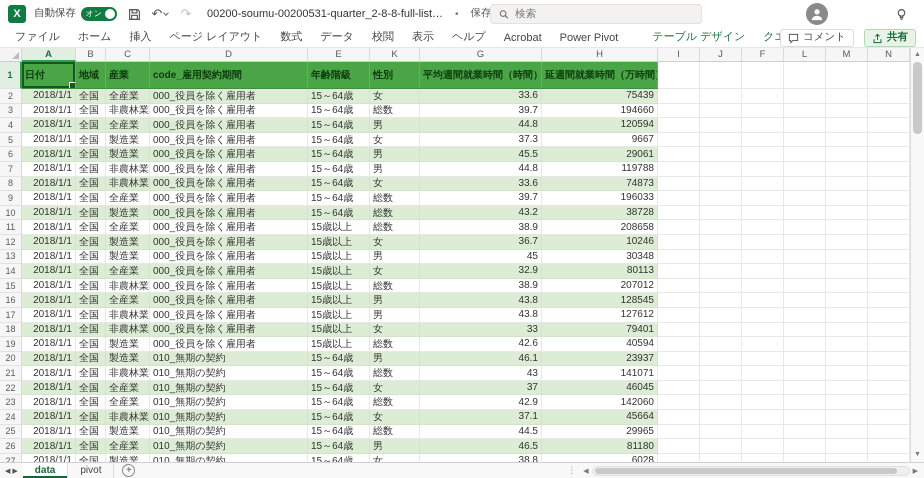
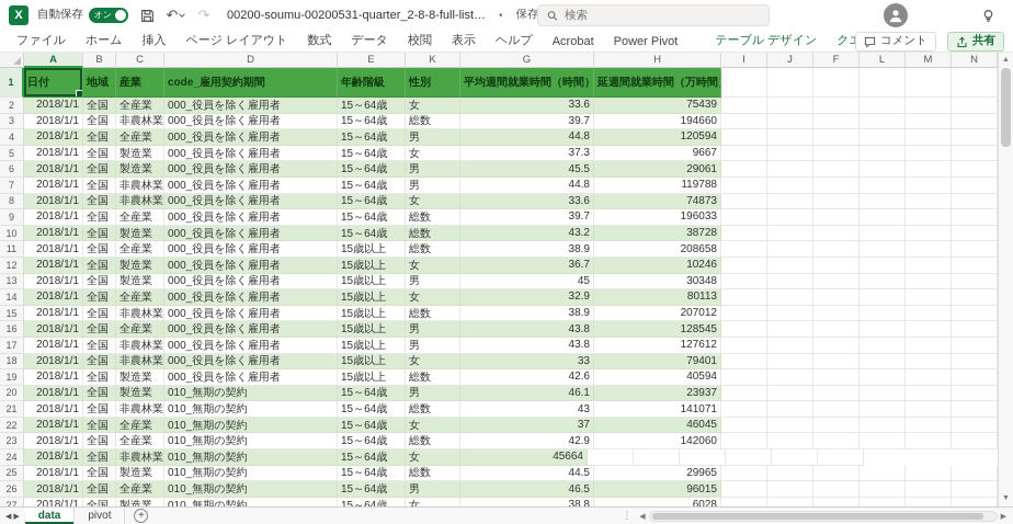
  X
  自動保存
  オン
  ↶
  ↷
  00200-soumu-00200531-quarter_2-8-8-full-list…
  •
  検索
  ファイル
  ホーム
  挿入
  ページ レイアウト
  数式
  データ
  校閲
  表示
  ヘルプ
  Acrobat
  Power Pivot
  テーブル デザイン
  コメント
  共有
  A
  B
  C
  D
  E
  K
  G
  H
  I
  J
  F
  L
  M
  N
  1
  日付
  地域
  産業
  code_雇用契約期間
  年齢階級
  性別
  平均週間就業時間（時間）
  延週間就業時間（万時間
  2
  2018/1/1
  全国
  全産業
  000_役員を除く雇用者
  15～64歳
  女
  33.6
  75439
  3
  2018/1/1
  全国
  非農林業
  000_役員を除く雇用者
  15～64歳
  総数
  39.7
  194660
  4
  2018/1/1
  全国
  全産業
  000_役員を除く雇用者
  15～64歳
  男
  44.8
  120594
  5
  2018/1/1
  全国
  製造業
  000_役員を除く雇用者
  15～64歳
  女
  37.3
  9667
  6
  2018/1/1
  全国
  製造業
  000_役員を除く雇用者
  15～64歳
  男
  45.5
  29061
  7
  2018/1/1
  全国
  非農林業
  000_役員を除く雇用者
  15～64歳
  男
  44.8
  119788
  8
  2018/1/1
  全国
  非農林業
  000_役員を除く雇用者
  15～64歳
  女
  33.6
  74873
  9
  2018/1/1
  全国
  全産業
  000_役員を除く雇用者
  15～64歳
  総数
  39.7
  196033
  10
  2018/1/1
  全国
  製造業
  000_役員を除く雇用者
  15～64歳
  総数
  43.2
  38728
  11
  2018/1/1
  全国
  全産業
  000_役員を除く雇用者
  15歳以上
  総数
  38.9
  208658
  12
  2018/1/1
  全国
  製造業
  000_役員を除く雇用者
  15歳以上
  女
  36.7
  10246
  13
  2018/1/1
  全国
  製造業
  000_役員を除く雇用者
  15歳以上
  男
  45
  30348
  14
  2018/1/1
  全国
  全産業
  000_役員を除く雇用者
  15歳以上
  女
  32.9
  80113
  15
  2018/1/1
  全国
  非農林業
  000_役員を除く雇用者
  15歳以上
  総数
  38.9
  207012
  16
  2018/1/1
  全国
  全産業
  000_役員を除く雇用者
  15歳以上
  男
  43.8
  128545
  17
  2018/1/1
  全国
  非農林業
  000_役員を除く雇用者
  15歳以上
  男
  43.8
  127612
  18
  2018/1/1
  全国
  非農林業
  000_役員を除く雇用者
  15歳以上
  女
  33
  79401
  19
  2018/1/1
  全国
  製造業
  000_役員を除く雇用者
  15歳以上
  総数
  42.6
  40594
  20
  2018/1/1
  全国
  製造業
  010_無期の契約
  15～64歳
  男
  46.1
  23937
  21
  2018/1/1
  全国
  非農林業
  010_無期の契約
  15～64歳
  総数
  43
  141071
  22
  2018/1/1
  全国
  全産業
  010_無期の契約
  15～64歳
  女
  37
  46045
  23
  2018/1/1
  全国
  全産業
  010_無期の契約
  15～64歳
  総数
  42.9
  142060
  24
  2018/1/1
  全国
  非農林業
  010_無期の契約
  15～64歳
  女
- 37.1
  45664
  25
  2018/1/1
  全国
  製造業
  010_無期の契約
  15～64歳
  総数
  44.5
  29965
  26
  2018/1/1
  全国
  全産業
  010_無期の契約
  15～64歳
  男
  46.5
- 81180
+ 96015
  27
  2018/1/1
  38.8
  6028
  data
  pivot
  +
  ⋮
